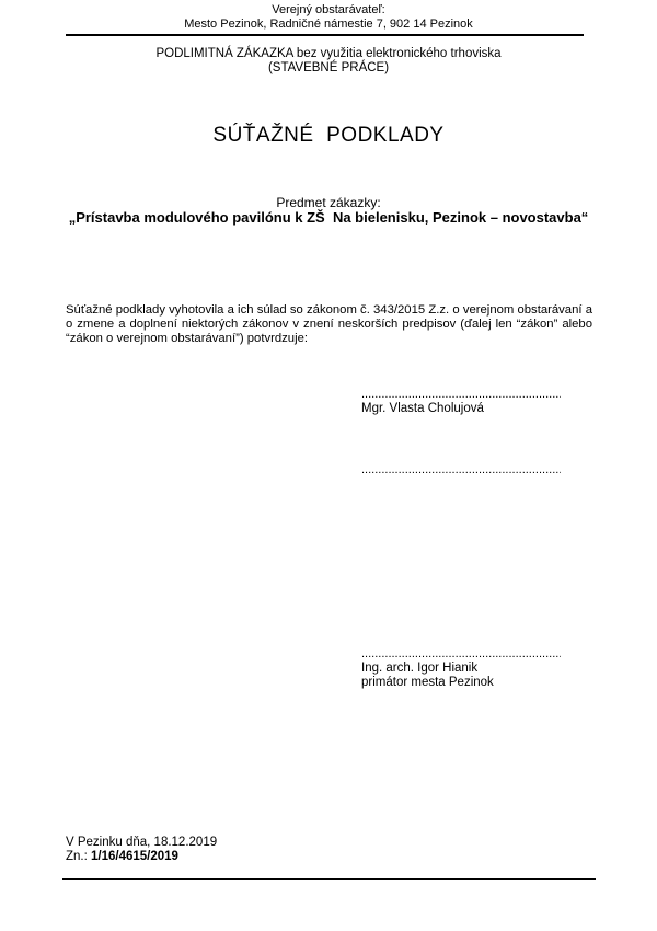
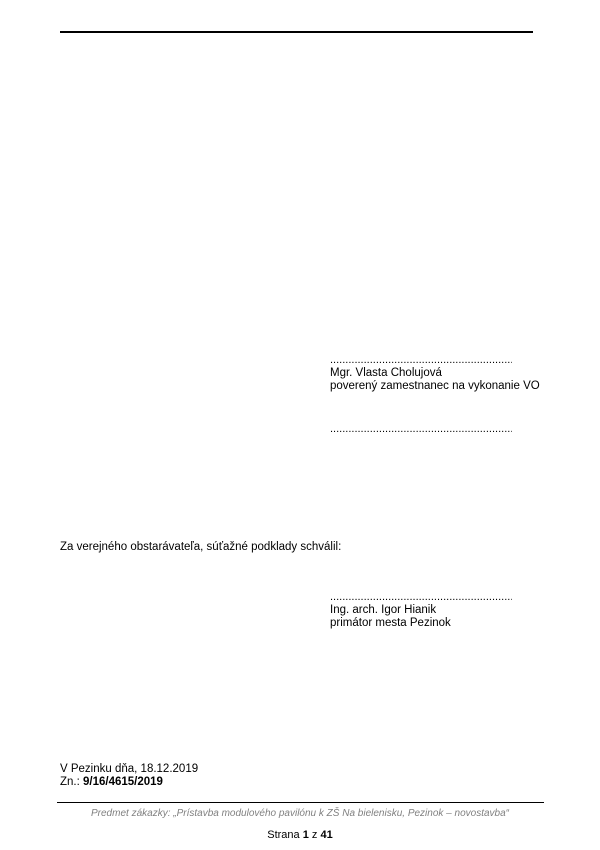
- Verejný obstarávateľ:
- Mesto Pezinok, Radničné námestie 7, 902 14 Pezinok
- PODLIMITNÁ ZÁKAZKA bez využitia elektronického trhoviska
- (STAVEBNÉ PRÁCE)
- SÚŤAŽNÉ PODKLADY
- Predmet zákazky:
- „Prístavba modulového pavilónu k ZŠ Na bielenisku, Pezinok – novostavba“
- Súťažné podklady vyhotovila a ich súlad so zákonom č. 343/2015 Z.z. o verejnom obstarávaní a o zmene a doplnení niektorých zákonov v znení neskorších predpisov (ďalej len “zákon” alebo “zákon o verejnom obstarávaní”) potvrdzuje:
  Mgr. Vlasta Cholujová
+ poverený zamestnanec na vykonanie VO
+ Za verejného obstarávateľa, súťažné podklady schválil:
  Ing. arch. Igor Hianik
  primátor mesta Pezinok
  V Pezinku dňa, 18.12.2019
- Zn.: 1/16/4615/2019
+ Zn.: 9/16/4615/2019
+ Predmet zákazky: „Prístavba modulového pavilónu k ZŠ Na bielenisku, Pezinok – novostavba“
+ Strana 1 z 41
